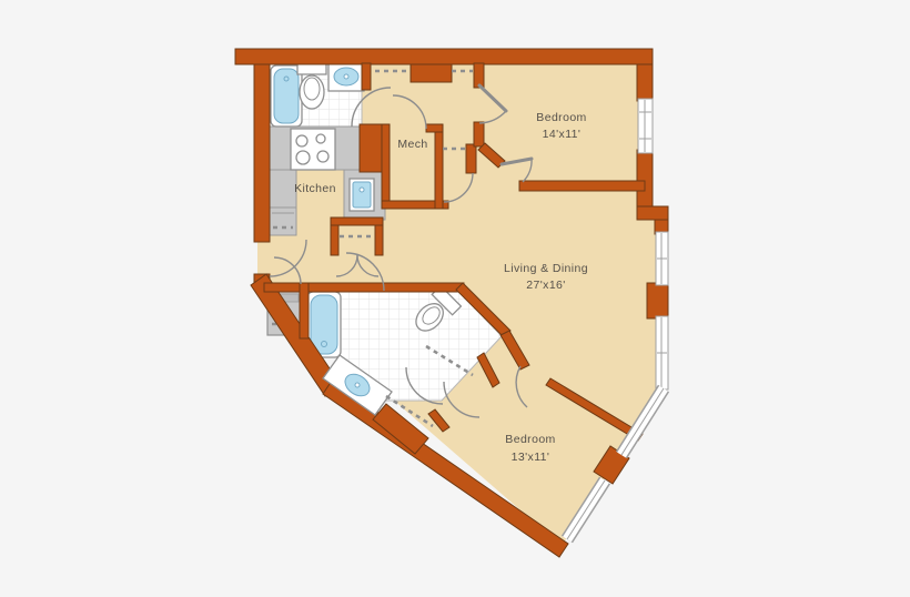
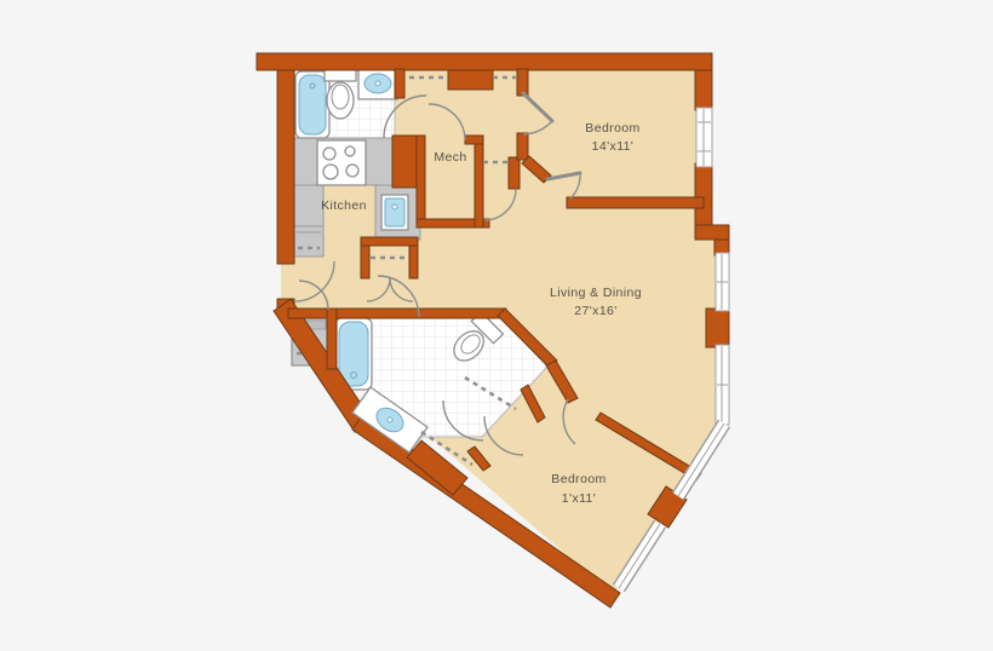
  Bedroom
  14'x11'
  Living & Dining
  27'x16'
  Bedroom
- 13'x11'
+ 1'x11'
  Kitchen
  Mech
